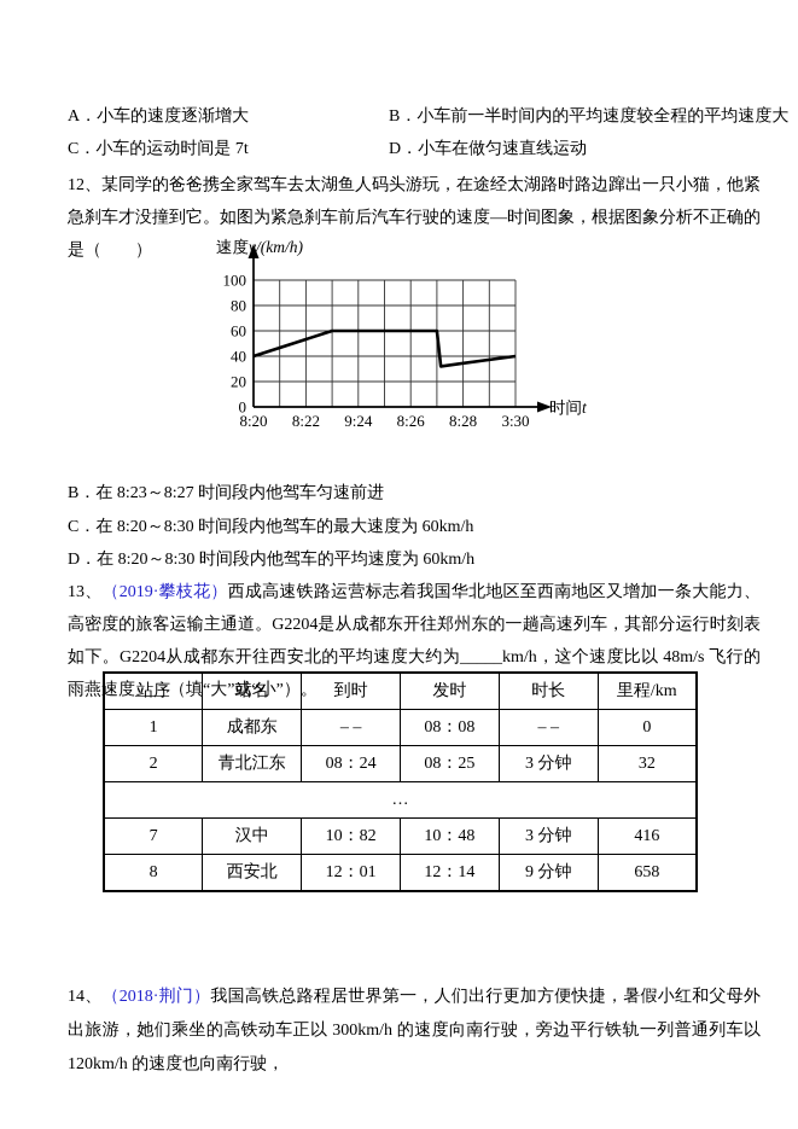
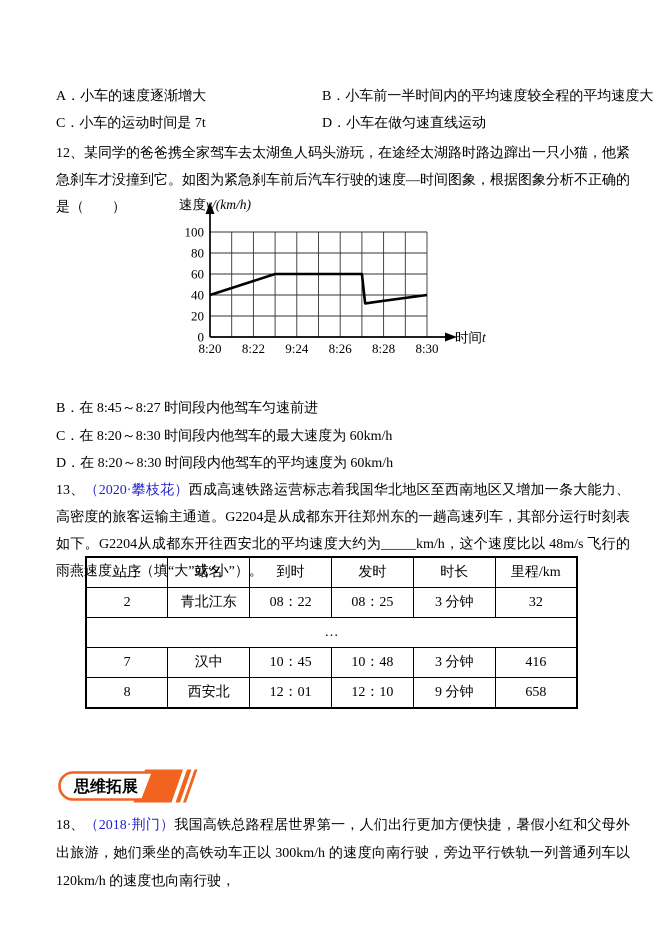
  A．小车的速度逐渐增大
  B．小车前一半时间内的平均速度较全程的平均速度大
  C．小车的运动时间是 7t
  D．小车在做匀速直线运动
  12、某同学的爸爸携全家驾车去太湖鱼人码头游玩，在途经太湖路时路边蹿出一只小猫，他紧急刹车才没撞到它。如图为紧急刹车前后汽车行驶的速度—时间图象，根据图象分析不正确的是（ ）
  0
  20
  40
  60
  80
  100
  8:20
  8:22
  9:24
  8:26
  8:28
- 3:30
+ 8:30
  速度v/(km/h)
  时间t
- B．在 8:23～8:27 时间段内他驾车匀速前进
+ B．在 8:45～8:27 时间段内他驾车匀速前进
  C．在 8:20～8:30 时间段内他驾车的最大速度为 60km/h
  D．在 8:20～8:30 时间段内他驾车的平均速度为 60km/h
- 13、（2019·攀枝花）西成高速铁路运营标志着我国华北地区至西南地区又增加一条大能力、高密度的旅客运输主通道。G2204是从成都东开往郑州东的一趟高速列车，其部分运行时刻表如下。G2204从成都东开往西安北的平均速度大约为_____km/h，这个速度比以 48m/s 飞行的雨燕速度____（填“大”或“小”）。
+ 13、（2020·攀枝花）西成高速铁路运营标志着我国华北地区至西南地区又增加一条大能力、高密度的旅客运输主通道。G2204是从成都东开往郑州东的一趟高速列车，其部分运行时刻表如下。G2204从成都东开往西安北的平均速度大约为_____km/h，这个速度比以 48m/s 飞行的雨燕速度____（填“大”或“小”）。
  站序	站名	到时	发时	时长	里程/km
- 1	成都东	– –	08：08	– –	0
- 2	青北江东	08：24	08：25	3 分钟	32
+ 2	青北江东	08：22	08：25	3 分钟	32
  …
- 7	汉中	10：82	10：48	3 分钟	416
+ 7	汉中	10：45	10：48	3 分钟	416
- 8	西安北	12：01	12：14	9 分钟	658
+ 8	西安北	12：01	12：10	9 分钟	658
+ 思维拓展
- 14、（2018·荆门）我国高铁总路程居世界第一，人们出行更加方便快捷，暑假小红和父母外出旅游，她们乘坐的高铁动车正以 300km/h 的速度向南行驶，旁边平行铁轨一列普通列车以 120km/h 的速度也向南行驶，
+ 18、（2018·荆门）我国高铁总路程居世界第一，人们出行更加方便快捷，暑假小红和父母外出旅游，她们乘坐的高铁动车正以 300km/h 的速度向南行驶，旁边平行铁轨一列普通列车以 120km/h 的速度也向南行驶，
